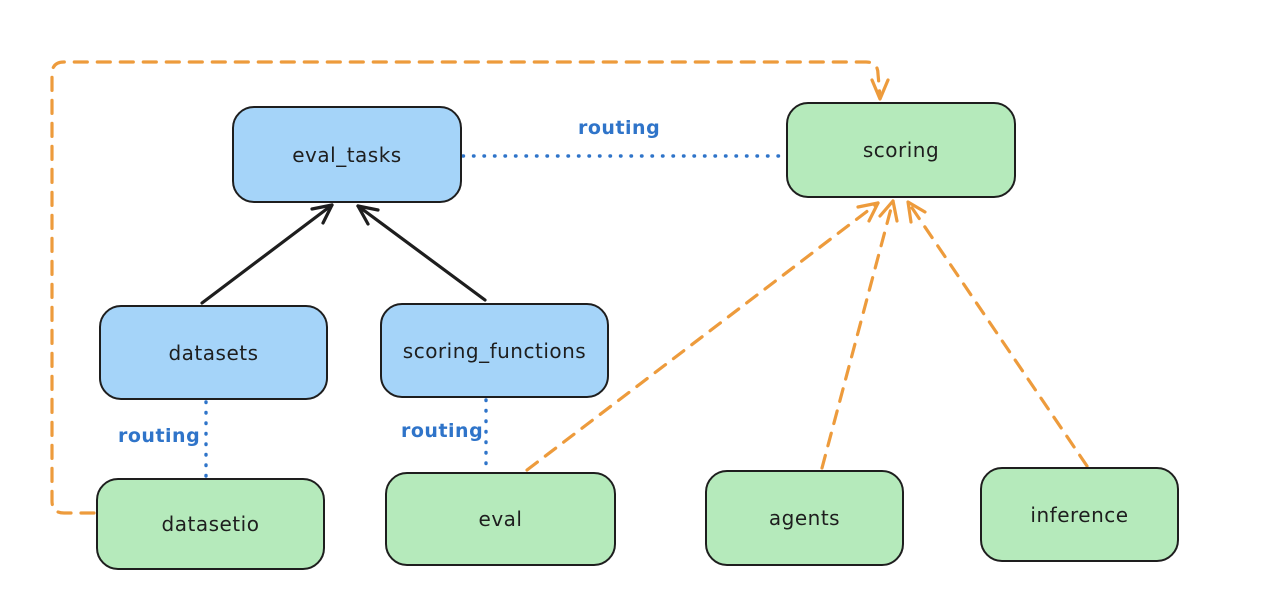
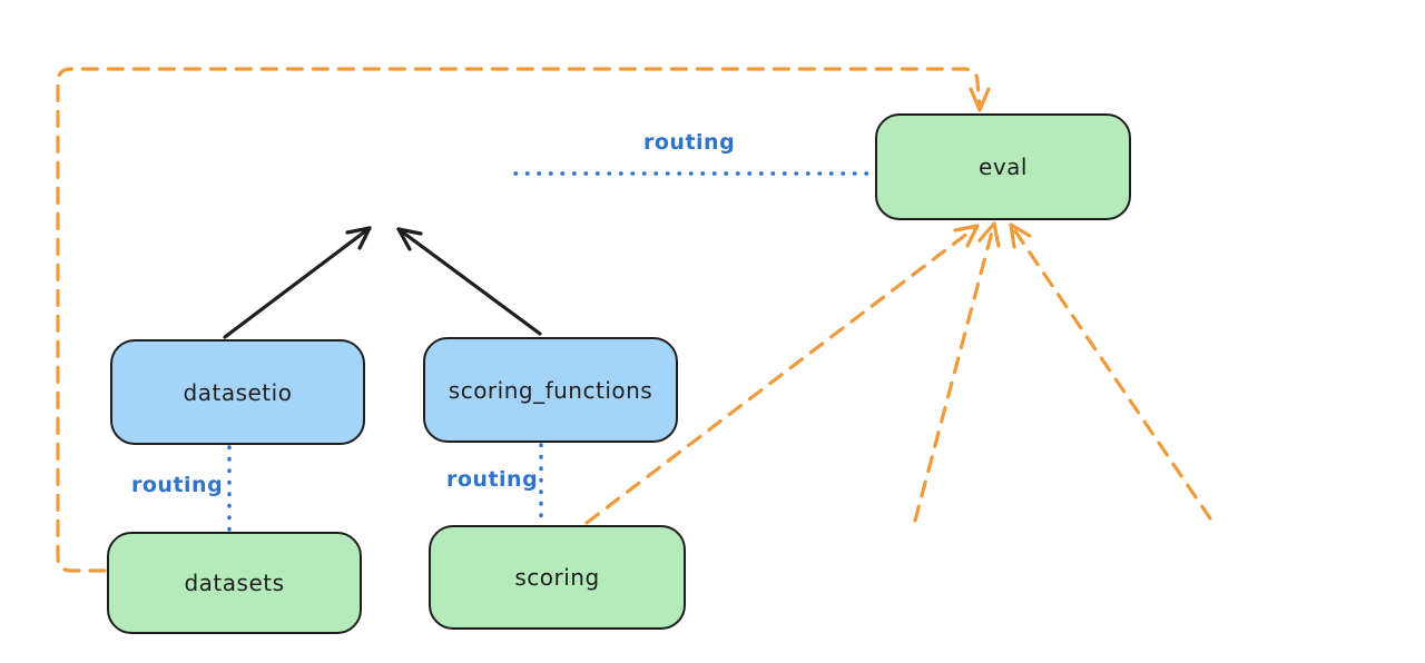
- eval_tasks
- scoring
+ eval
- datasets
+ datasetio
  scoring_functions
- datasetio
+ datasets
- eval
+ scoring
- agents
- inference
  routing
  routing
  routing
